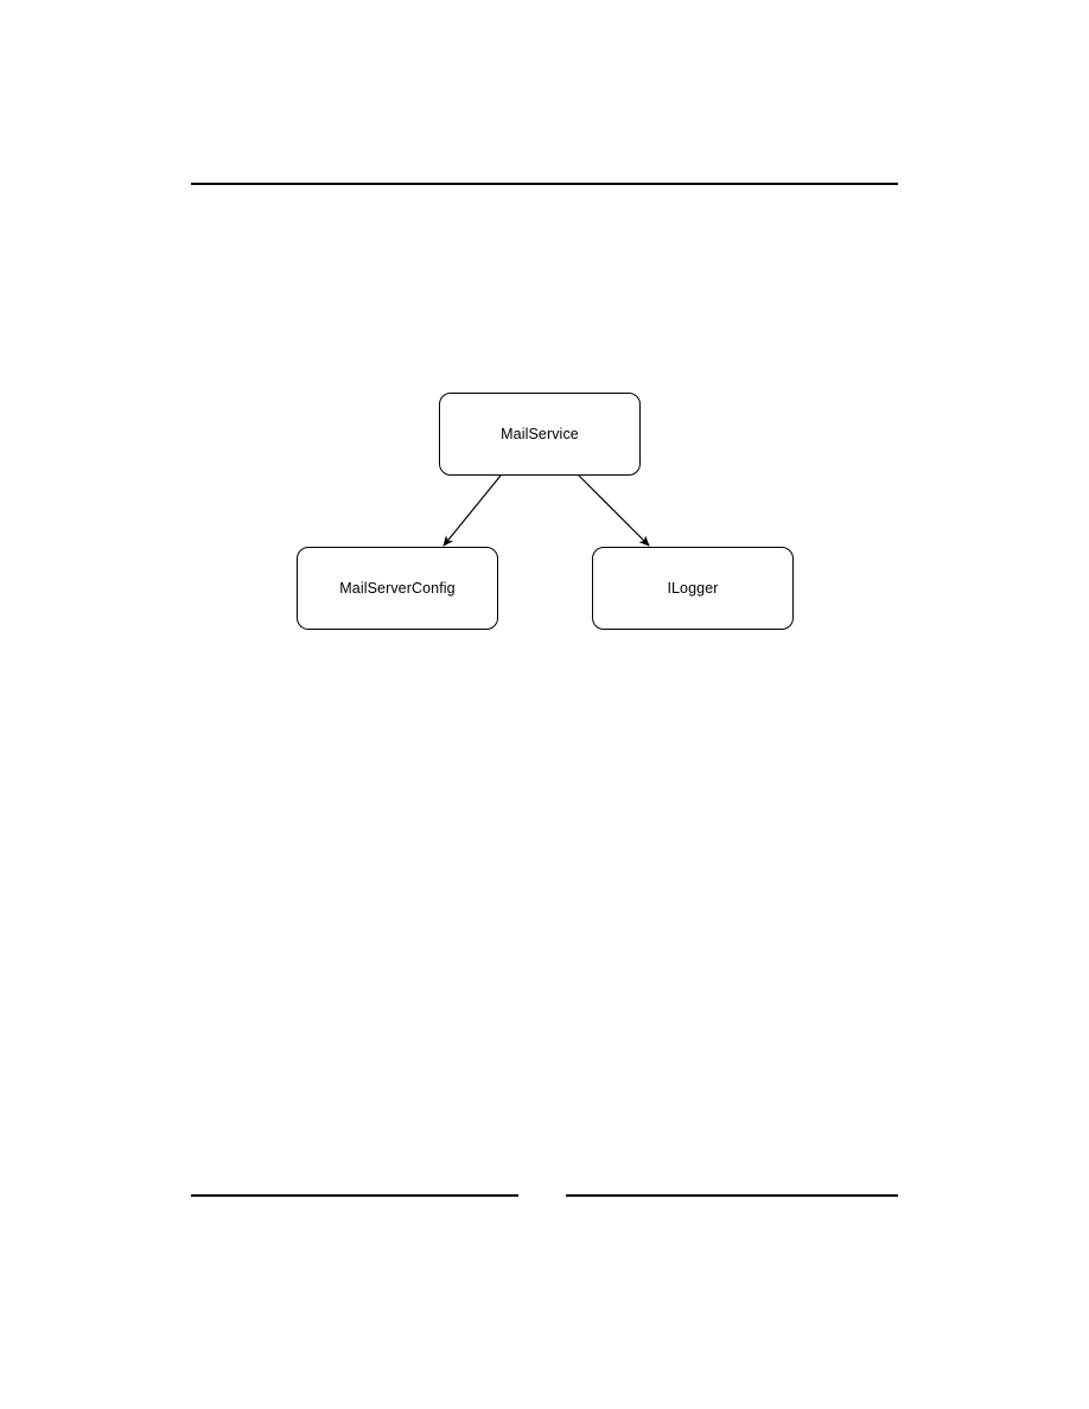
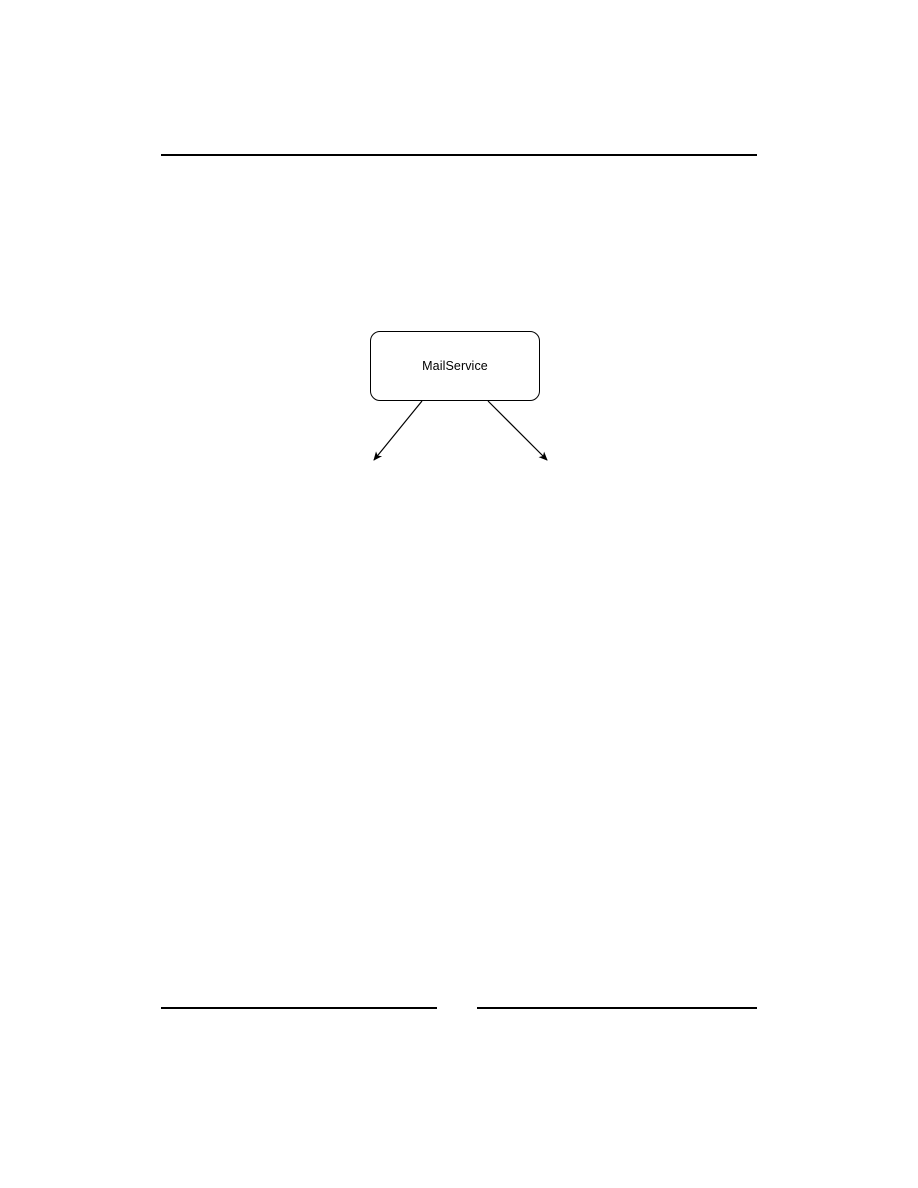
  MailService
- MailServerConfig
- ILogger
